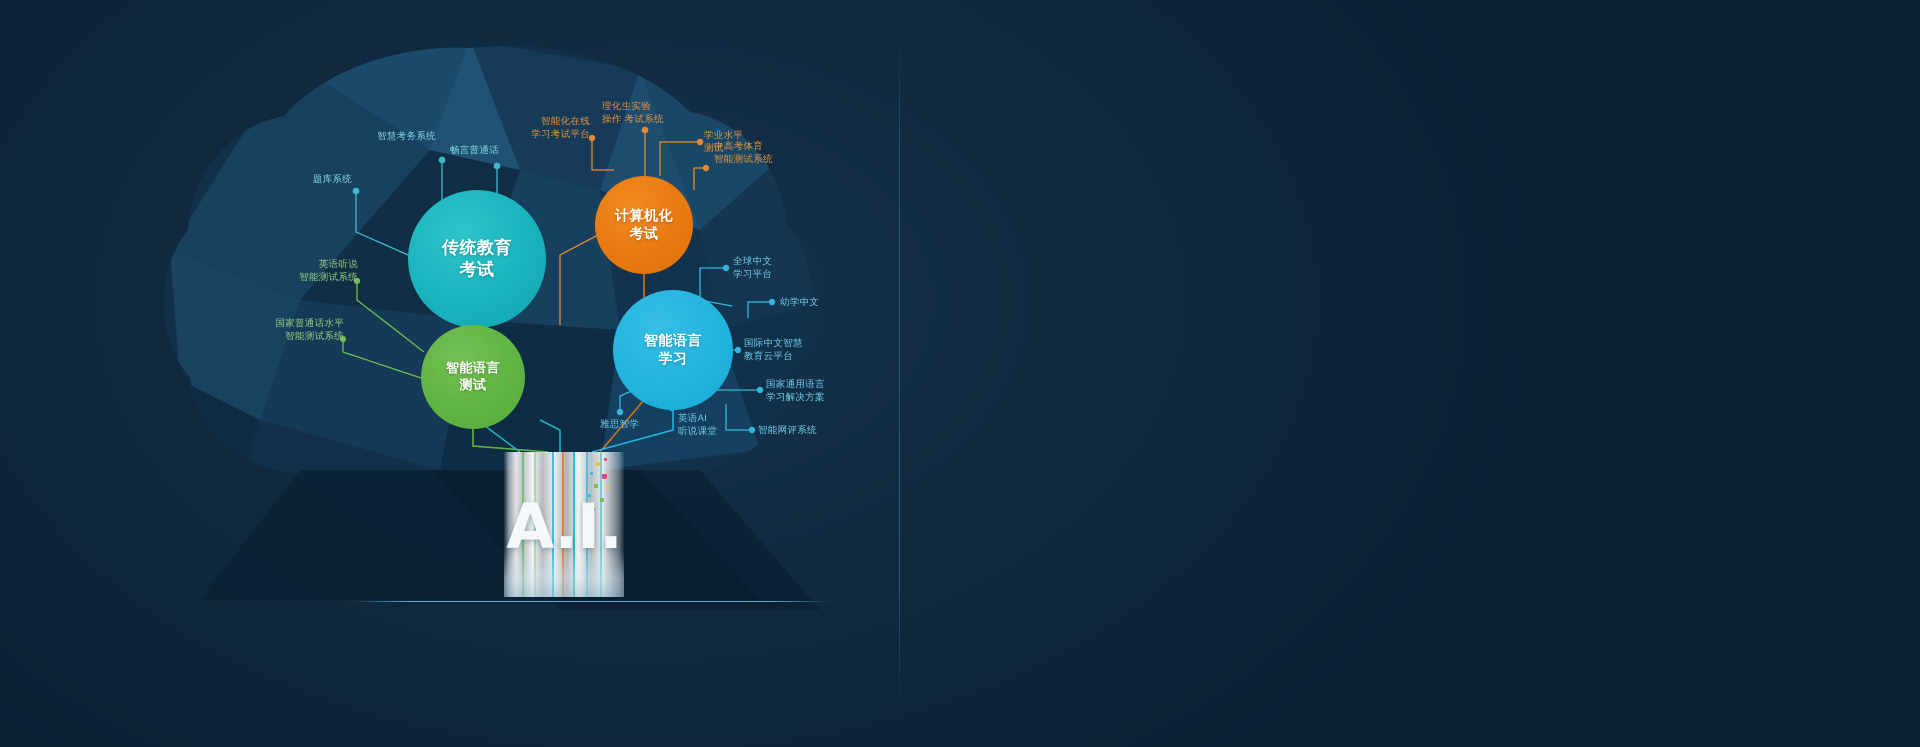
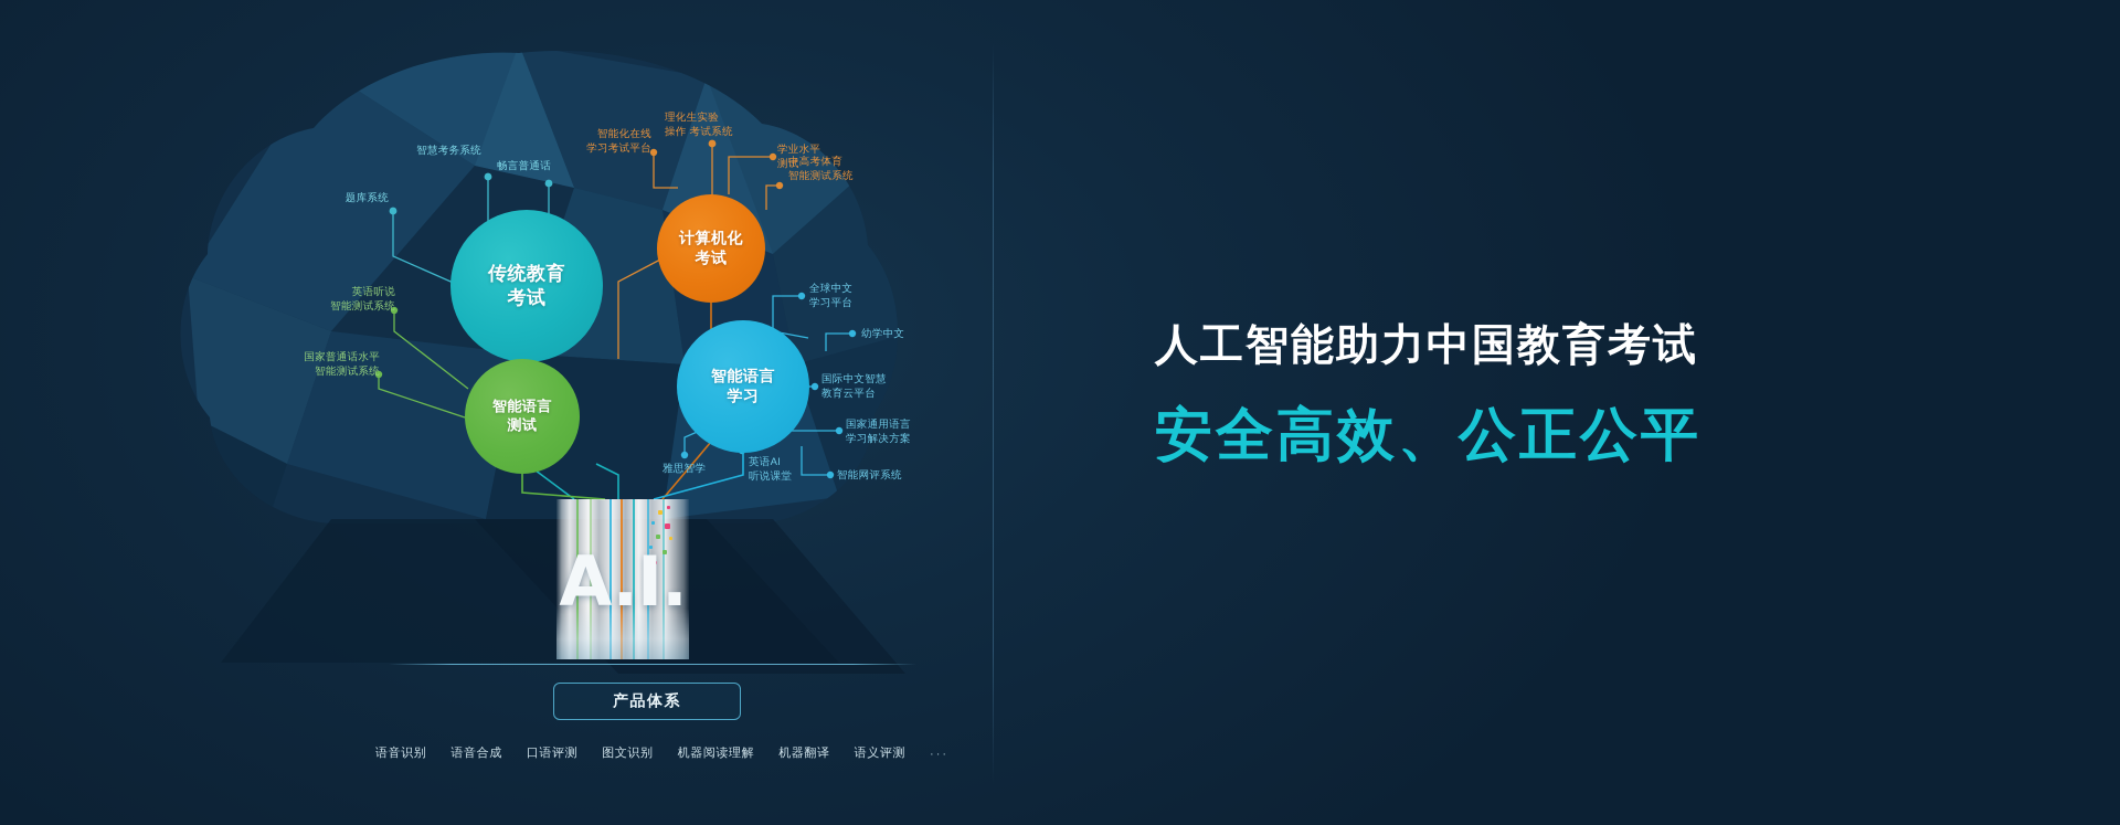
  传统教育
  考试
  计算机化
  考试
  智能语言
  学习
  智能语言
  测试
  题库系统
  智慧考务系统
  畅言普通话
  智能化在线
  学习考试平台
  理化生实验
  操作 考试系统
  学业水平
  测试
  中高考体育
  智能测试系统
  英语听说
  智能测试系统
  国家普通话水平
  智能测试系统
  全球中文
  学习平台
  幼学中文
  国际中文智慧
  教育云平台
  智能网评系统
  国家通用语言
  学习解决方案
  英语AI
  听说课堂
  雅思智学
  A.I.
+ 产品体系
+ 语音识别
+ 语音合成
+ 口语评测
+ 图文识别
+ 机器阅读理解
+ 机器翻译
+ 语义评测
+ ···
+ 人工智能助力中国教育考试
+ 安全高效、公正公平
